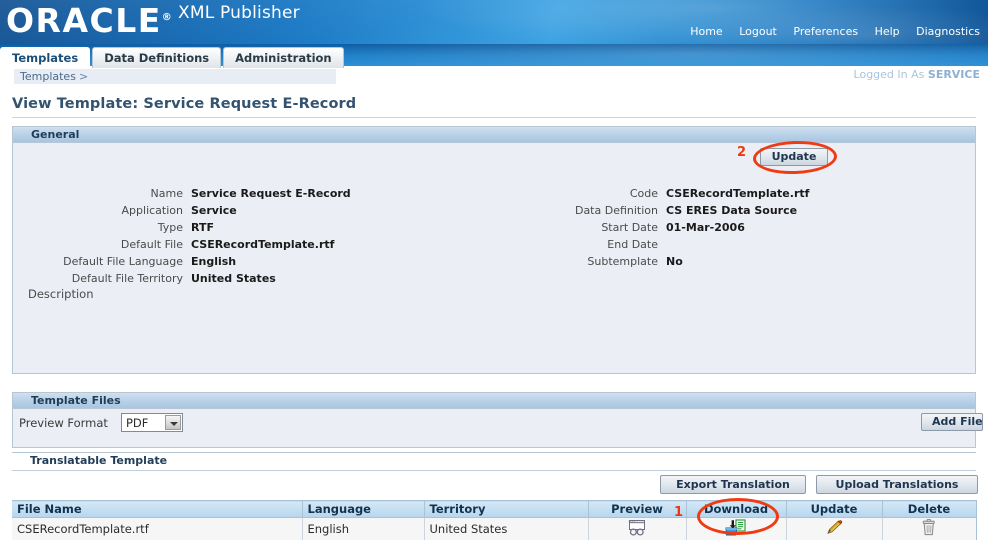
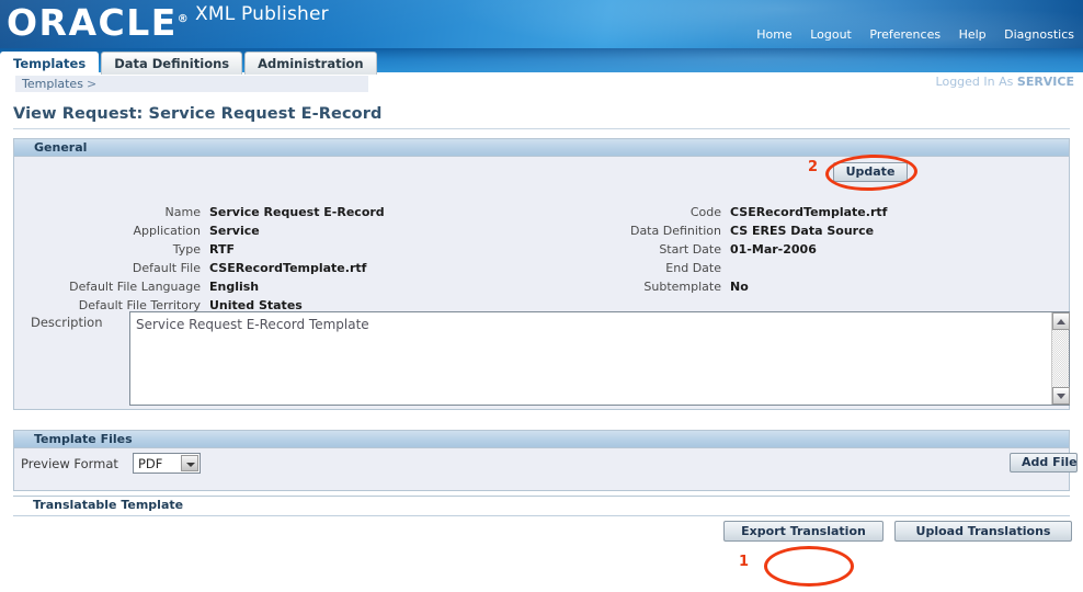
  ORACLE®
  XML Publisher
  Home Logout Preferences Help Diagnostics
  Templates
  Data Definitions
  Administration
  Templates >
  Logged In As SERVICE
- View Template: Service Request E-Record
+ View Request: Service Request E-Record
  General
  Name
  Service Request E-Record
  Application
  Service
  Type
  RTF
  Default File
  CSERecordTemplate.rtf
  Default File Language
  English
  Default File Territory
  United States
  Code
  CSERecordTemplate.rtf
  Data Definition
  CS ERES Data Source
  Start Date
  01-Mar-2006
  End Date
  Subtemplate
  No
  Update
  Description
+ Service Request E-Record Template
  Template Files
  Preview Format
  PDF
  Add File
  Translatable Template
  Export Translation
  Upload Translations
- File Name	Language	Territory	Preview	Download	Update	Delete
- CSERecordTemplate.rtf	English	United States
  2
  1
